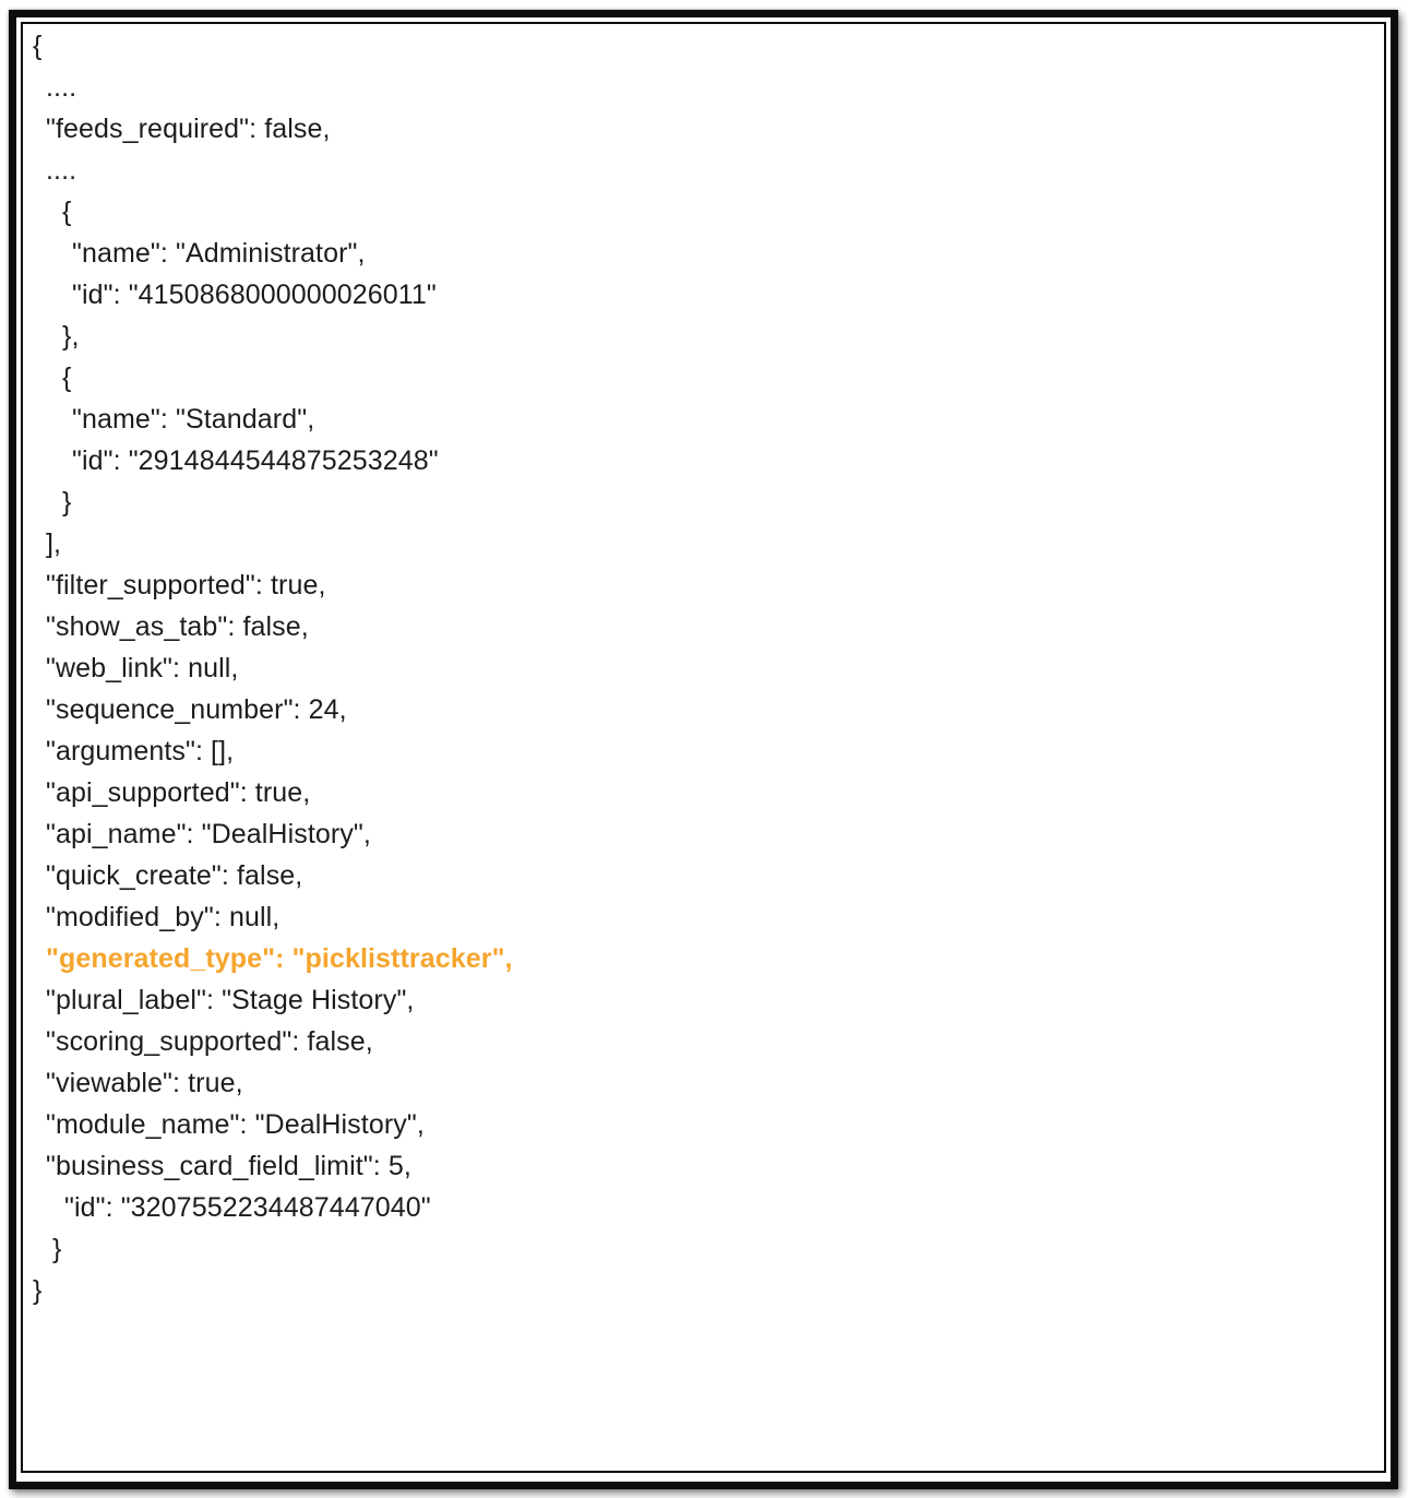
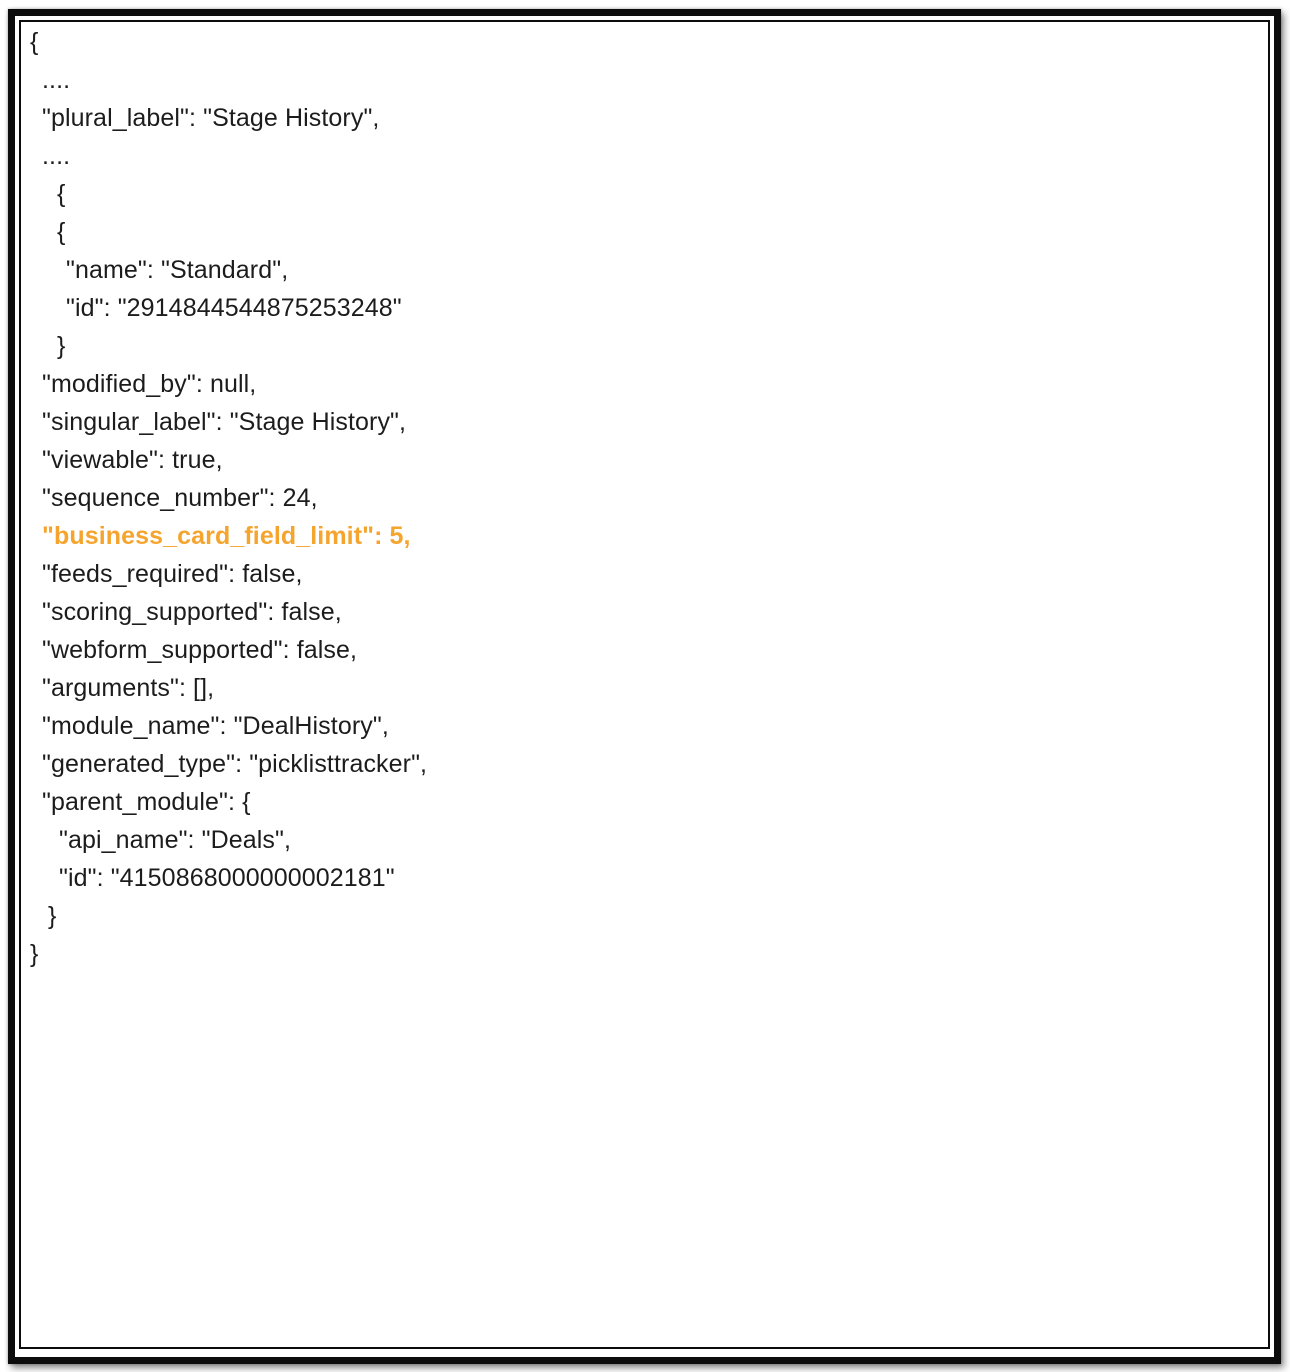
  {
  ....
- "feeds_required": false,
+ "plural_label": "Stage History",
  ....
  {
- "name": "Administrator",
- "id": "4150868000000026011"
- },
  {
  "name": "Standard",
  "id": "2914844544875253248"
  }
- ],
- "filter_supported": true,
- "show_as_tab": false,
- "web_link": null,
- "sequence_number": 24,
+ "modified_by": null,
+ "singular_label": "Stage History",
- "arguments": [],
+ "viewable": true,
- "api_supported": true,
- "api_name": "DealHistory",
- "quick_create": false,
- "modified_by": null,
+ "sequence_number": 24,
- "generated_type": "picklisttracker",
+ "business_card_field_limit": 5,
- "plural_label": "Stage History",
+ "feeds_required": false,
  "scoring_supported": false,
+ "webform_supported": false,
- "viewable": true,
+ "arguments": [],
  "module_name": "DealHistory",
- "business_card_field_limit": 5,
+ "generated_type": "picklisttracker",
+ "parent_module": {
+ "api_name": "Deals",
- "id": "3207552234487447040"
+ "id": "4150868000000002181"
  }
  }
